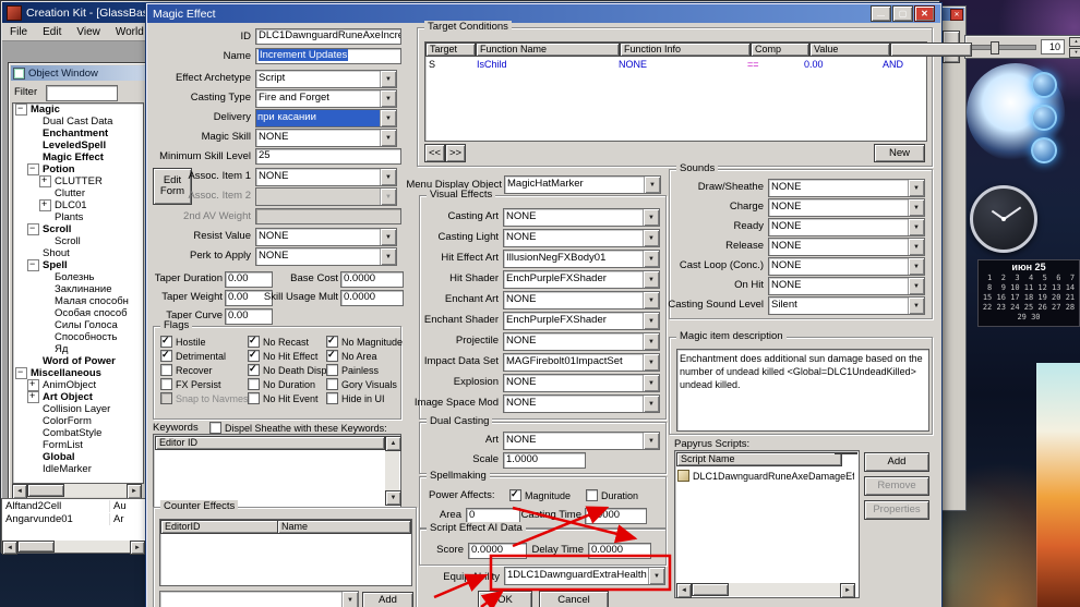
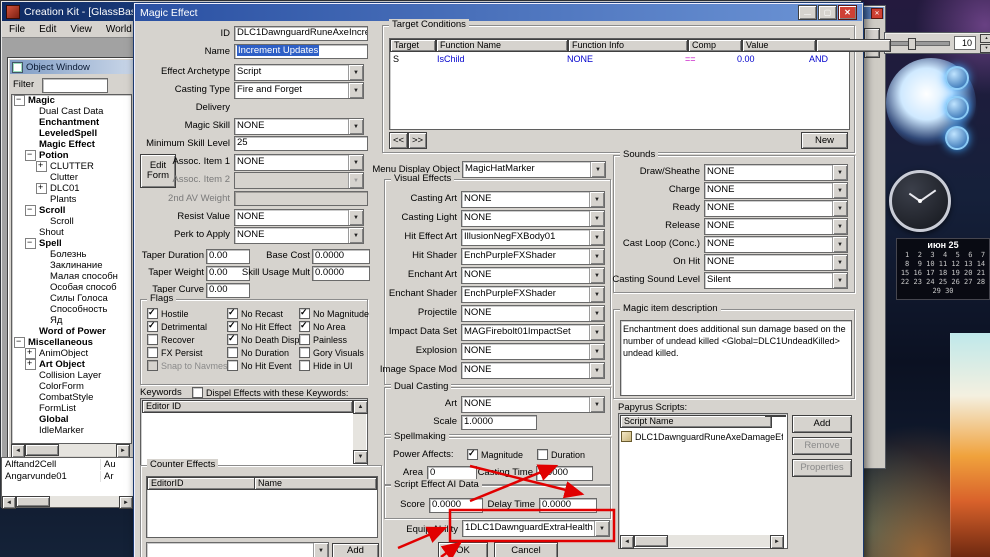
  июн 25
  1 2 3 4 5 6 7
  8 9 10 11 12 13 14
  15 16 17 18 19 20 21
  22 23 24 25 26 27 28
  29 30
  10
  Creation Kit - [GlassBa
  File
  Edit
  View
  World
  Object Window
  Filter
  Magic
  Dual Cast Data
  Enchantment
  LeveledSpell
  Magic Effect
  Potion
  CLUTTER
  Clutter
  DLC01
  Plants
  Scroll
  Scroll
  Shout
  Spell
  Болезнь
  Заклинание
  Малая способн
  Особая способ
  Силы Голоса
  Способность
  Яд
  Word of Power
  Miscellaneous
  AnimObject
  Art Object
  Collision Layer
  ColorForm
  CombatStyle
  FormList
  Global
  IdleMarker
  Alftand2Cell
  Au
  Angarvunde01
  Ar
  Magic Effect
  ID
  DLC1DawnguardRuneAxeIncre
  Name
  Increment Updates
  Effect Archetype
  Script
  Casting Type
  Fire and Forget
  Delivery
- при касании
  Magic Skill
  NONE
  Minimum Skill Level
  25
  Edit Form
  Assoc. Item 1
  NONE
  Assoc. Item 2
  2nd AV Weight
  Resist Value
  NONE
  Perk to Apply
  NONE
  Taper Duration
  0.00
  Base Cost
  0.0000
  Taper Weight
  0.00
  Skill Usage Mult
  0.0000
  Taper Curve
  0.00
  Flags
  Hostile
  Detrimental
  Recover
  FX Persist
  Snap to Navmes
  No Recast
  No Hit Effect
  No Death Disp
  No Duration
  No Hit Event
  No Magnitude
  No Area
  Painless
  Gory Visuals
  Hide in UI
  Keywords
- Dispel Sheathe with these Keywords:
+ Dispel Effects with these Keywords:
  Editor ID
  Counter Effects
  EditorID
  Name
  Add
  Target Conditions
  Target
  Function Name
  Function Info
  Comp
  Value
  S
  IsChild
  NONE
  ==
  0.00
  AND
  <<
  >>
  New
  Menu Display Object
  MagicHatMarker
  Visual Effects
  Casting Art
  NONE
  Casting Light
  NONE
  Hit Effect Art
  IllusionNegFXBody01
  Hit Shader
  EnchPurpleFXShader
  Enchant Art
  NONE
  Enchant Shader
  EnchPurpleFXShader
  Projectile
  NONE
  Impact Data Set
  MAGFirebolt01ImpactSet
  Explosion
  NONE
  Image Space Mod
  NONE
  Dual Casting
  Art
  NONE
  Scale
  1.0000
  Spellmaking
  Power Affects:
  Magnitude
  Duration
  Area
  0
  Cang Time
  .0000
  Script Effect AI Data
  Score
  0.0000
  Delay Time
  0.0000
  Equip Ailty
  1DLC1DawnguardExtraHealth
  OK
  Cancel
  Sounds
  Draw/Sheathe
  NONE
  Charge
  NONE
  Ready
  NONE
  Release
  NONE
  Cast Loop (Conc.)
  NONE
  On Hit
  NONE
  Casting Sound Level
  Silent
  Magic item description
  Enchantment does additional sun damage based on the number of undead killed <Global=DLC1UndeadKilled> undead killed.
  Papyrus Scripts:
  Script Name
  DLC1DawnguardRuneAxeDamageEf
  Add
  Remove
  Properties
